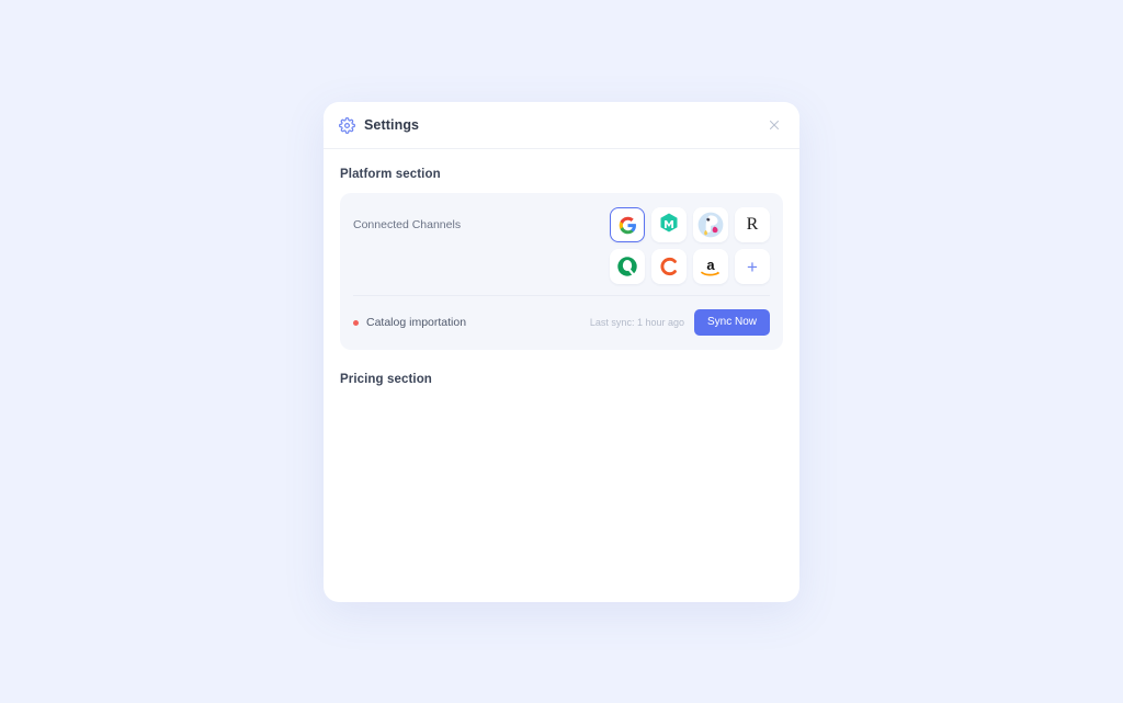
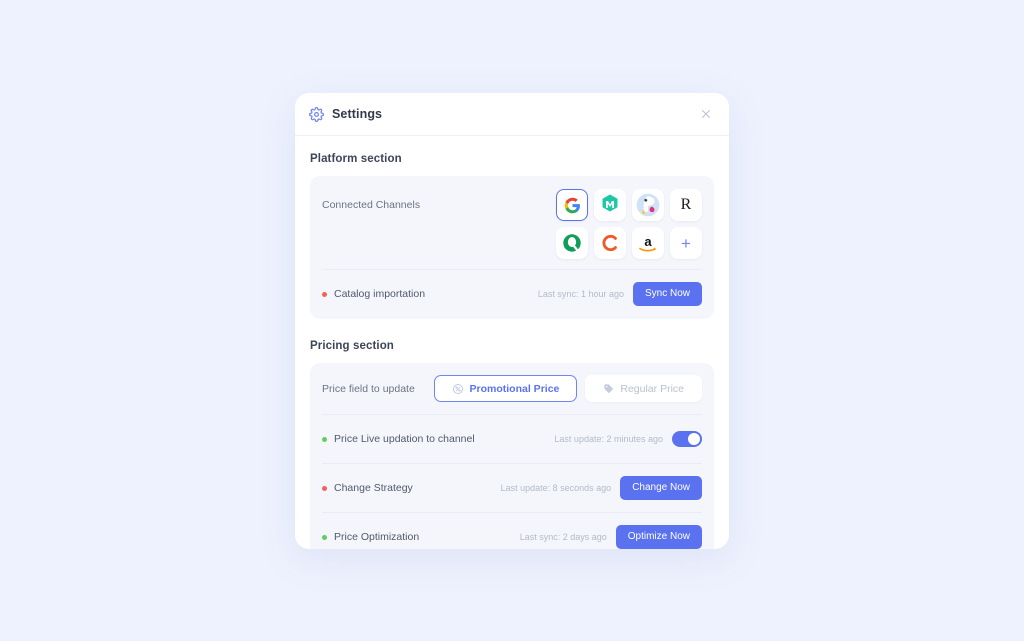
  Settings
  Platform section
  Connected Channels
  R
  a
  +
  Catalog importation
  Last sync: 1 hour ago
  Sync Now
  Pricing section
+ Price field to update
+ Promotional Price
+ Regular Price
+ Price Live updation to channel
+ Last update: 2 minutes ago
+ Change Strategy
+ Last update: 8 seconds ago
+ Change Now
+ Price Optimization
+ Last sync: 2 days ago
+ Optimize Now
